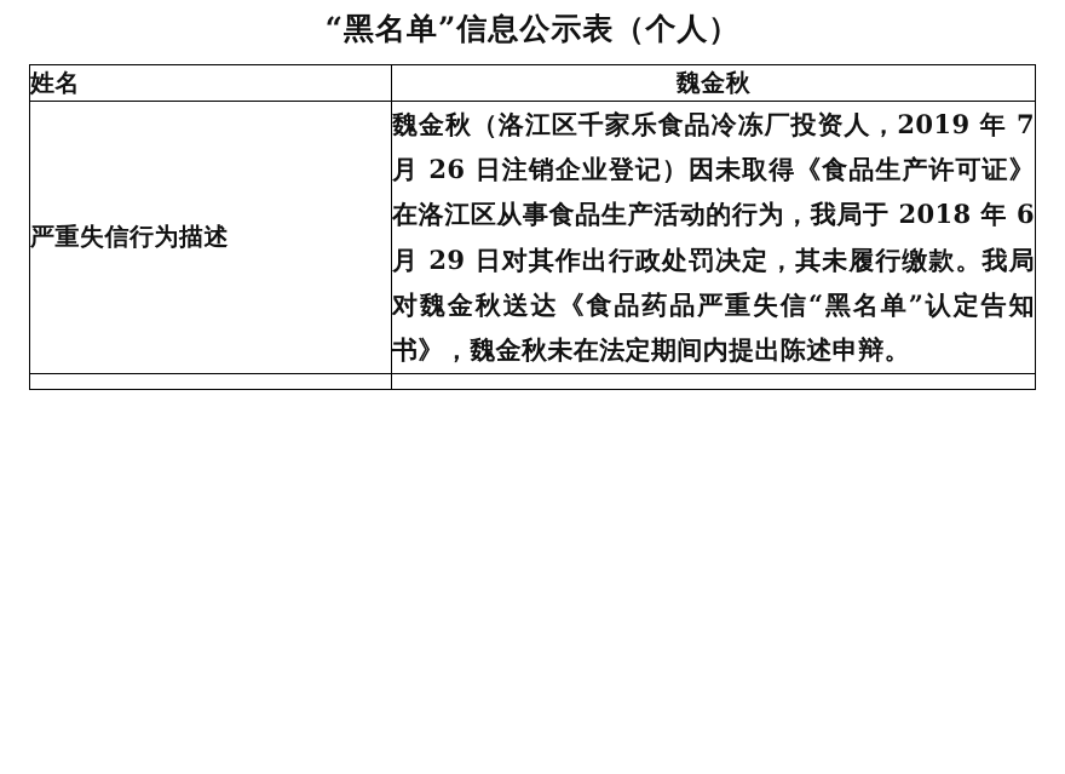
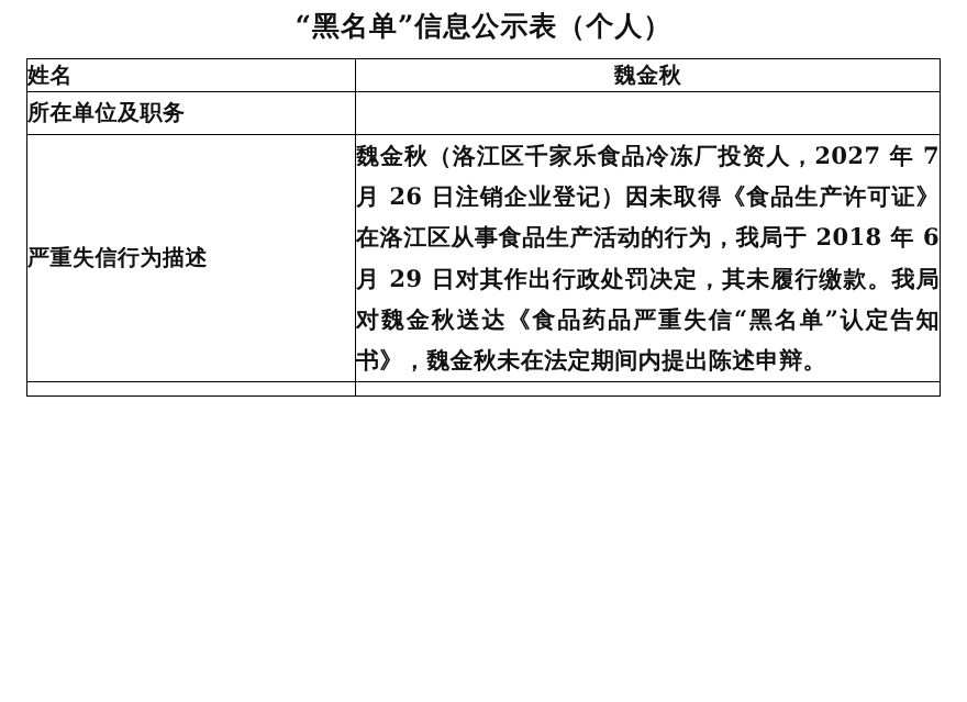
  “黑名单”信息公示表（个人）
  姓名	魏金秋
+ 所在单位及职务
- 严重失信行为描述	魏金秋（洛江区千家乐食品冷冻厂投资人，2019 年 7 月 26 日注销企业登记）因未取得《食品生产许可证》在洛江区从事食品生产活动的行为，我局于 2018 年 6 月 29 日对其作出行政处罚决定，其未履行缴款。我局对魏金秋送达《食品药品严重失信“黑名单”认定告知书》，魏金秋未在法定期间内提出陈述申辩。
+ 严重失信行为描述	魏金秋（洛江区千家乐食品冷冻厂投资人，2027 年 7 月 26 日注销企业登记）因未取得《食品生产许可证》在洛江区从事食品生产活动的行为，我局于 2018 年 6 月 29 日对其作出行政处罚决定，其未履行缴款。我局对魏金秋送达《食品药品严重失信“黑名单”认定告知书》，魏金秋未在法定期间内提出陈述申辩。
